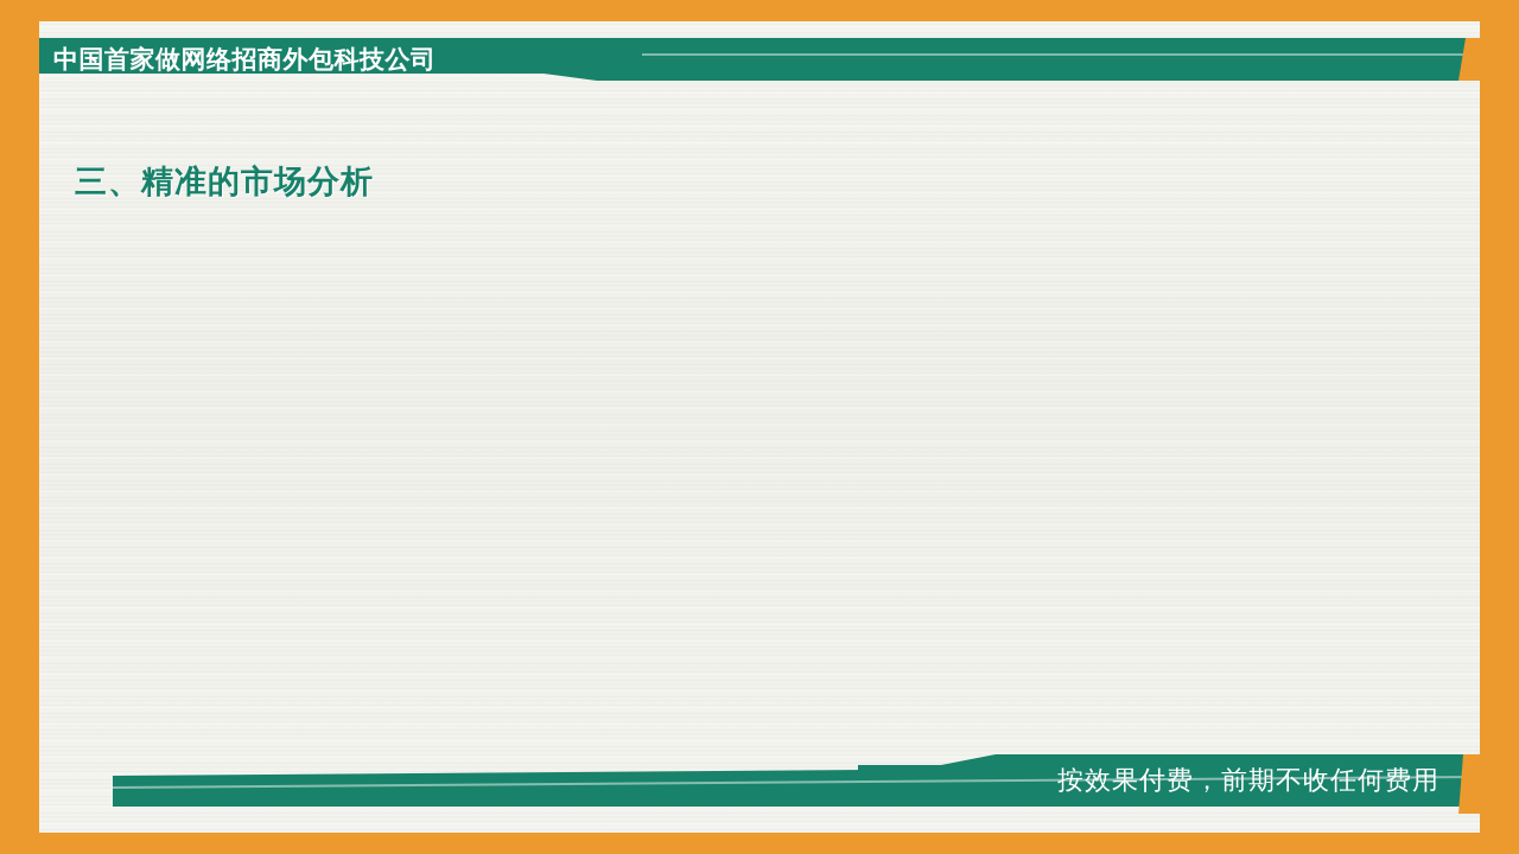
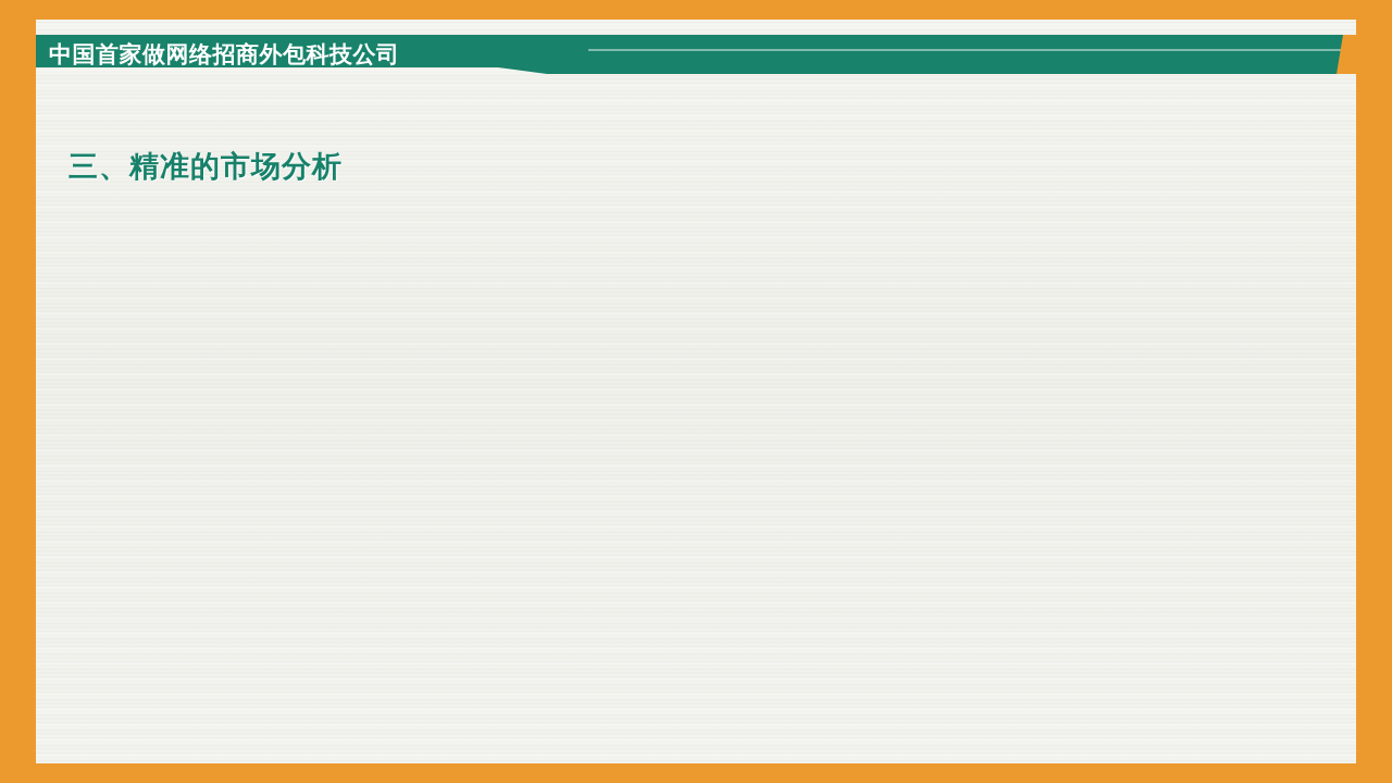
  中国首家做网络招商外包科技公司
  三、精准的市场分析
- 按效果付费，前期不收任何费用
